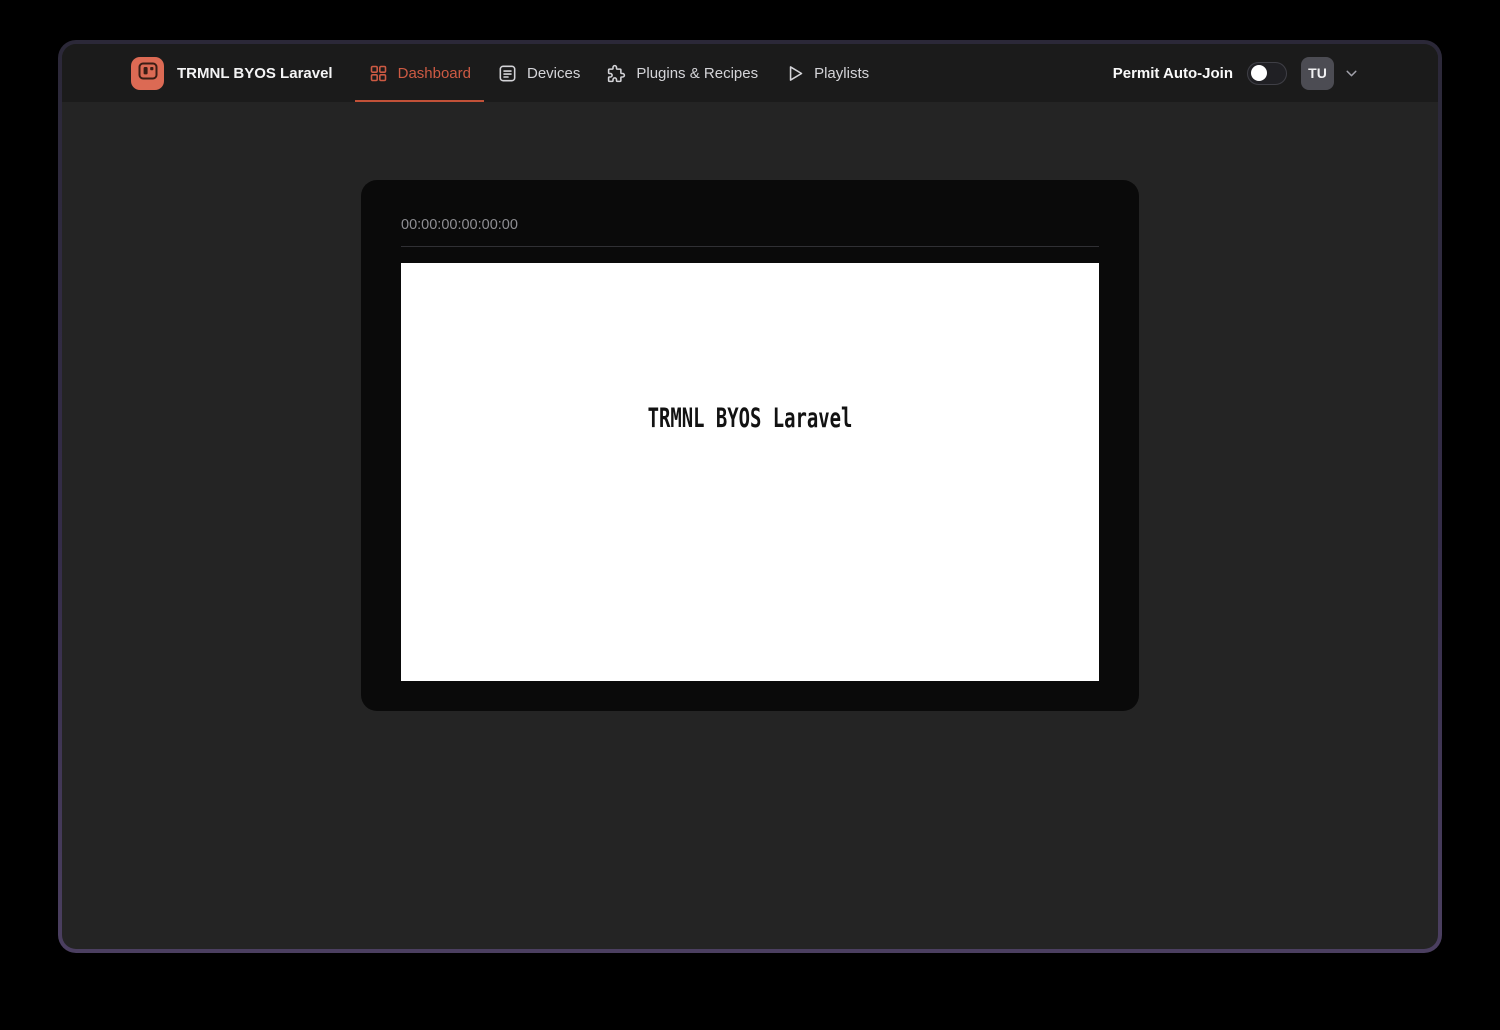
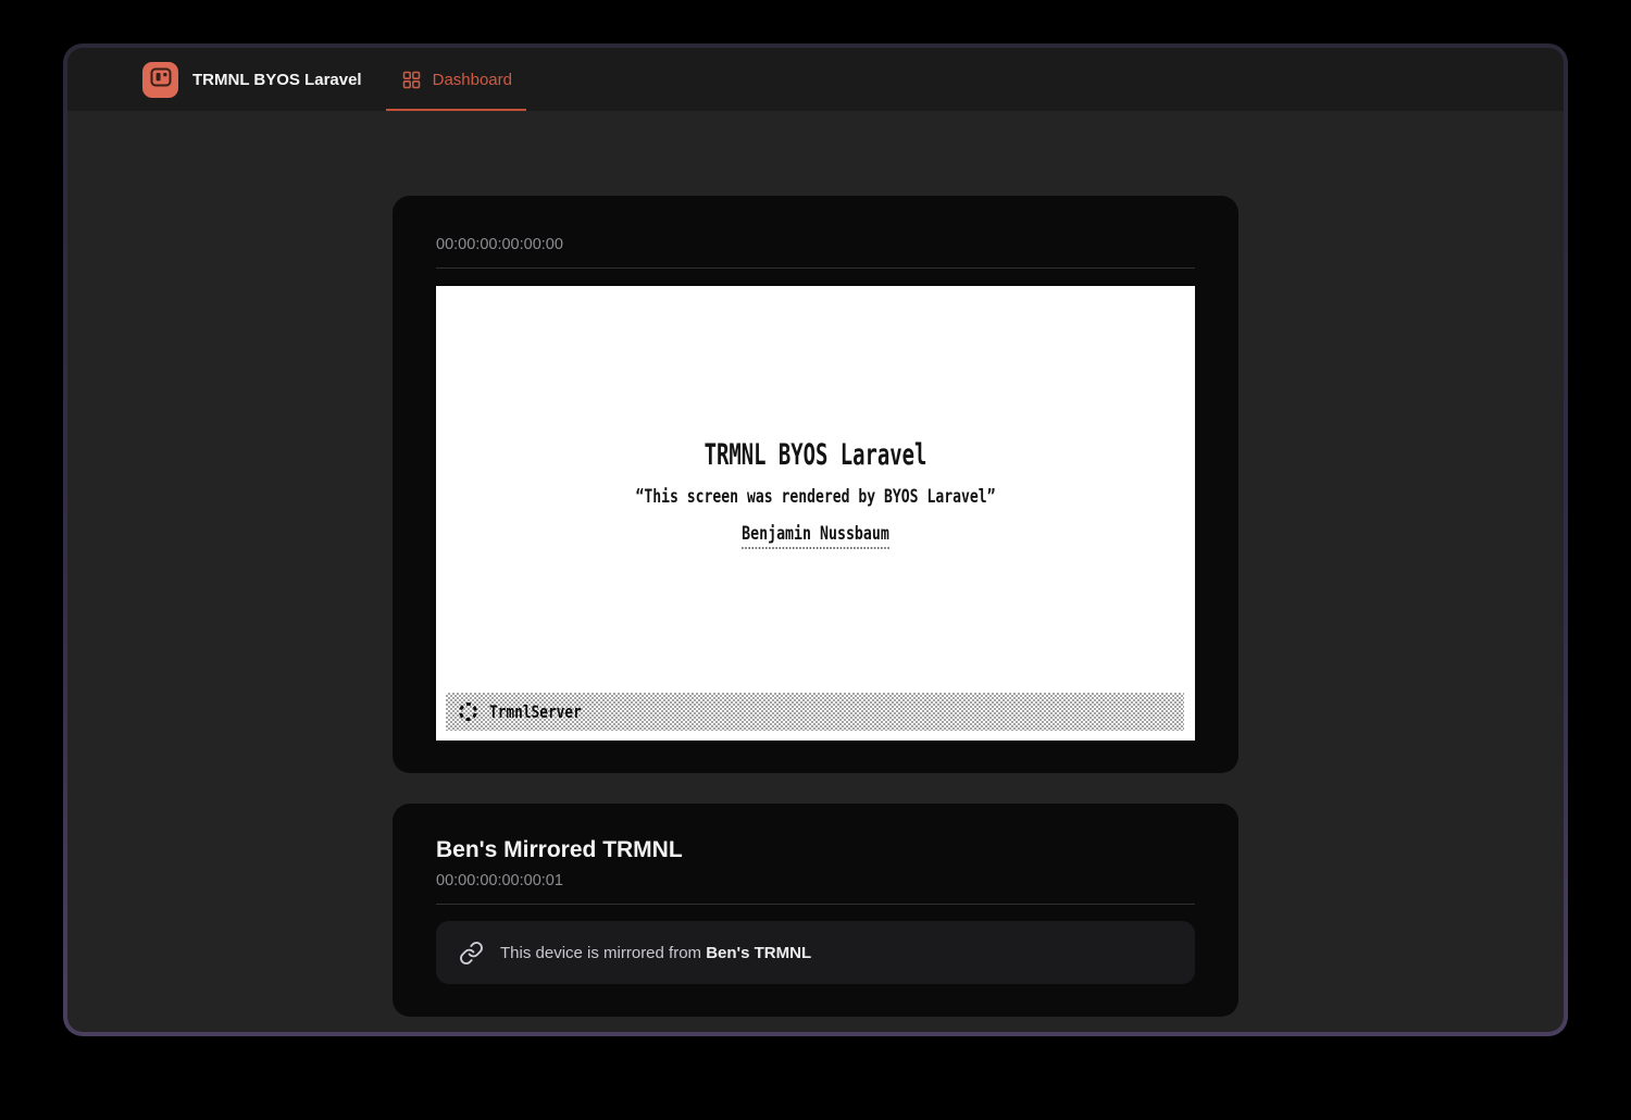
  TRMNL BYOS Laravel
  Dashboard
- Devices
- Plugins & Recipes
- Playlists
- Permit Auto-Join
- TU
  00:00:00:00:00:00
  TRMNL BYOS Laravel
+ “This screen was rendered by BYOS Laravel”
+ Benjamin Nussbaum
+ TrmnlServer
+ Ben's Mirrored TRMNL
+ 00:00:00:00:00:01
+ This device is mirrored from Ben's TRMNL
